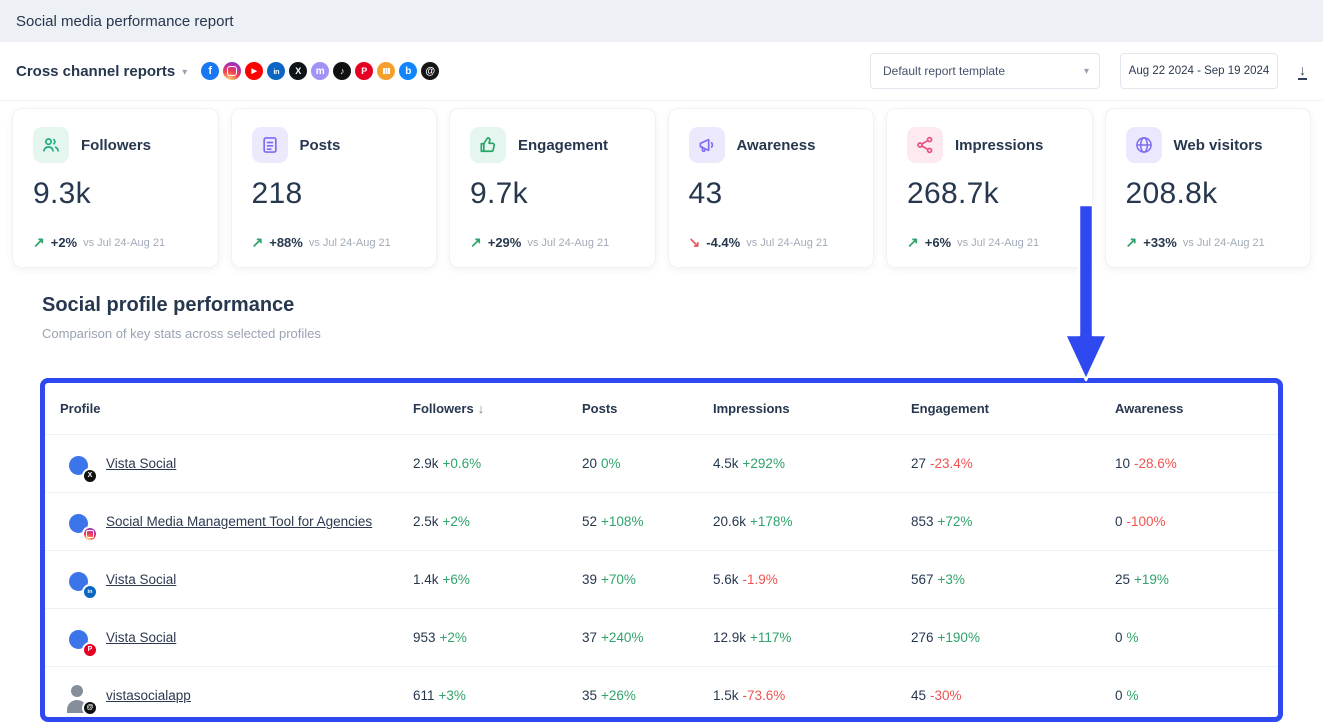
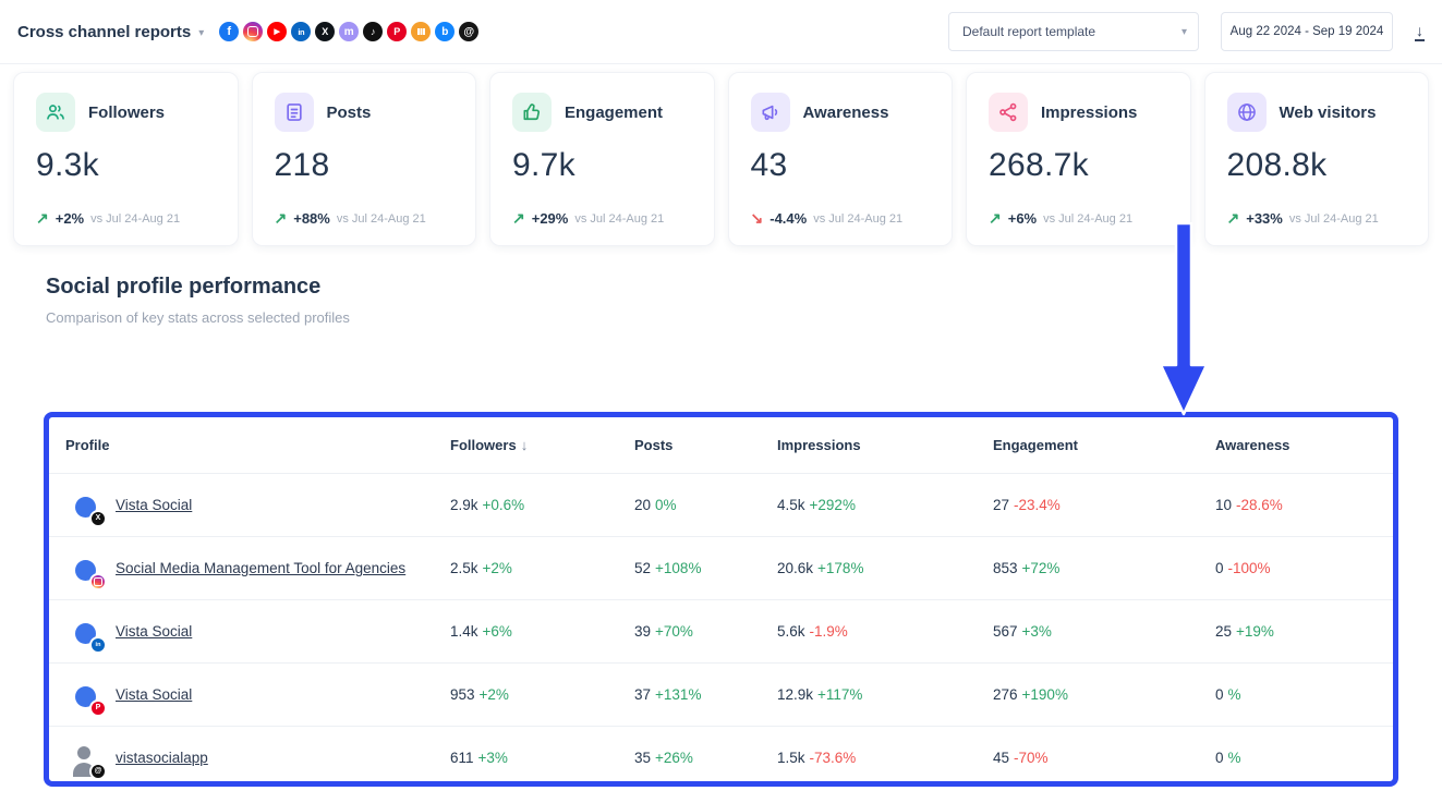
- Social media performance report
  Cross channel reports
  ▾
  Default report template
  ▾
  Aug 22 2024 - Sep 19 2024
  ↓
  Followers
  9.3k
  ↗
  +2%
  vs Jul 24-Aug 21
  Posts
  218
  ↗
  +88%
  vs Jul 24-Aug 21
  Engagement
  9.7k
  ↗
  +29%
  vs Jul 24-Aug 21
  Awareness
  43
  ↘
  -4.4%
  vs Jul 24-Aug 21
  Impressions
  268.7k
  ↗
  +6%
  vs Jul 24-Aug 21
  Web visitors
  208.8k
  ↗
  +33%
  vs Jul 24-Aug 21
  Social profile performance
  Comparison of key stats across selected profiles
  Profile
  Followers ↓
  Posts
  Impressions
  Engagement
  Awareness
  Vista Social
  2.9k +0.6%
  20 0%
  4.5k +292%
  27 -23.4%
  10 -28.6%
  Social Media Management Tool for Agencies
  2.5k +2%
  52 +108%
  20.6k +178%
  853 +72%
  0 -100%
  Vista Social
  1.4k +6%
  39 +70%
  5.6k -1.9%
  567 +3%
  25 +19%
  Vista Social
  953 +2%
- 37 +240%
+ 37 +131%
  12.9k +117%
  276 +190%
  0 %
  vistasocialapp
  611 +3%
  35 +26%
  1.5k -73.6%
- 45 -30%
+ 45 -70%
  0 %
